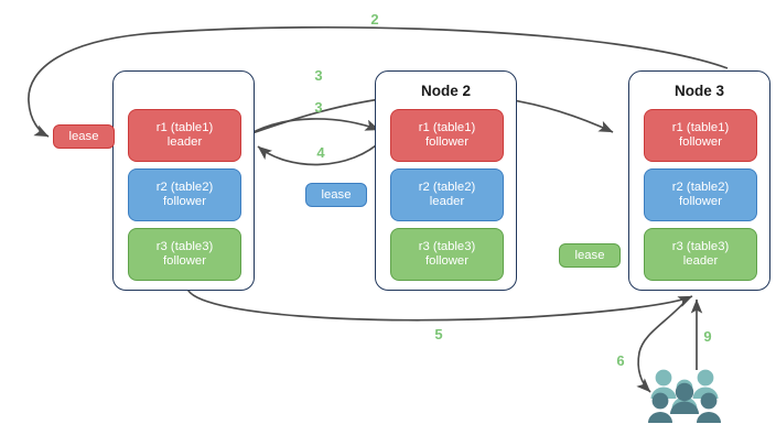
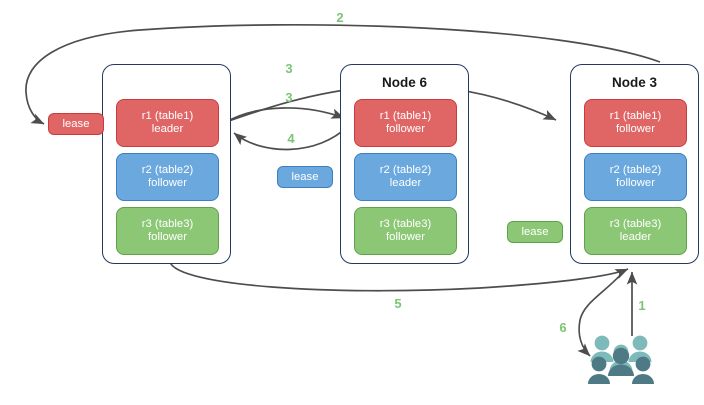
  r1 (table1)
  leader
  r2 (table2)
  follower
  r3 (table3)
  follower
- Node 2
+ Node 6
  r1 (table1)
  follower
  r2 (table2)
  leader
  r3 (table3)
  follower
  Node 3
  r1 (table1)
  follower
  r2 (table2)
  follower
  r3 (table3)
  leader
  lease
  lease
  lease
  2
  3
  3
  4
  5
- 9
+ 1
  6
